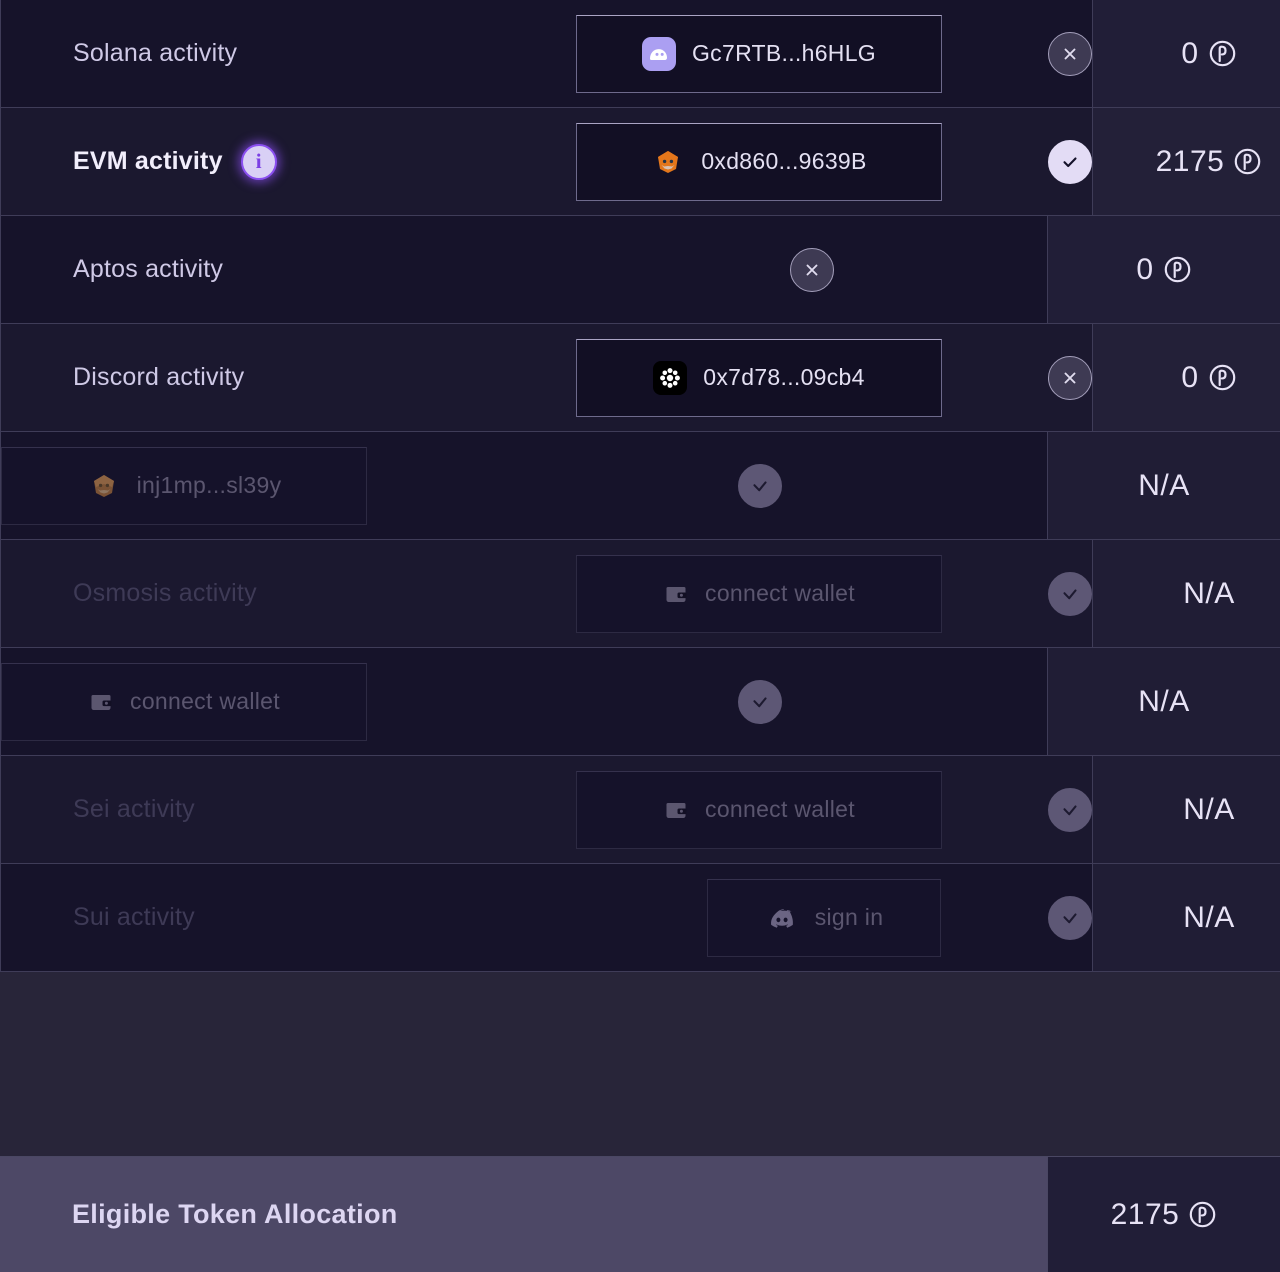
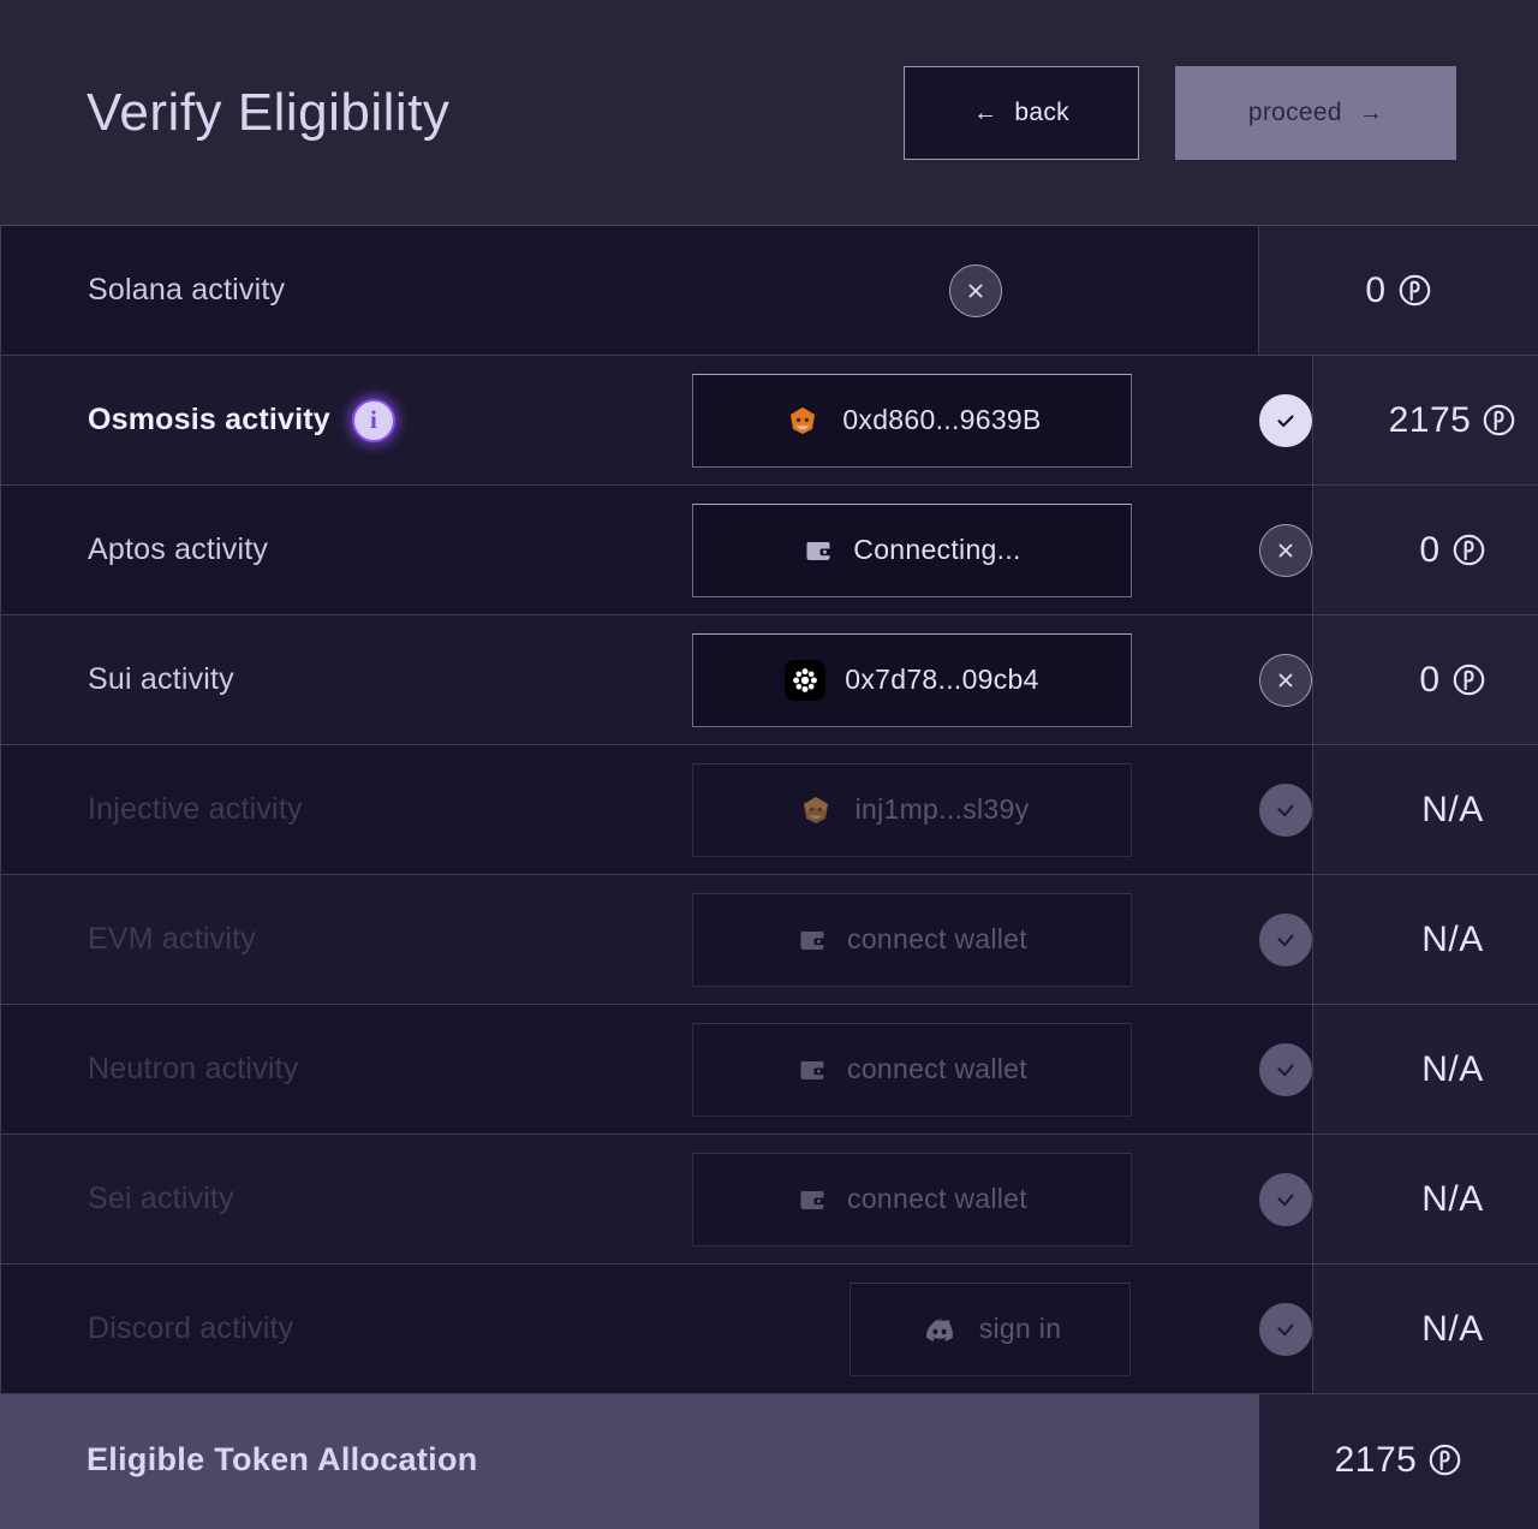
+ Verify Eligibility
+ ←
+ back
+ proceed
+ →
  Solana activity
- Gc7RTB...h6HLG
  0
- EVM activity
+ Osmosis activity
  i
  0xd860...9639B
  2175
  Aptos activity
+ Connecting...
  0
- Discord activity
+ Sui activity
  0x7d78...09cb4
  0
+ Injective activity
  inj1mp...sl39y
  N/A
- Osmosis activity
+ EVM activity
  connect wallet
  N/A
+ Neutron activity
  connect wallet
  N/A
  Sei activity
  connect wallet
  N/A
- Sui activity
+ Discord activity
  sign in
  N/A
  Eligible Token Allocation
  2175
